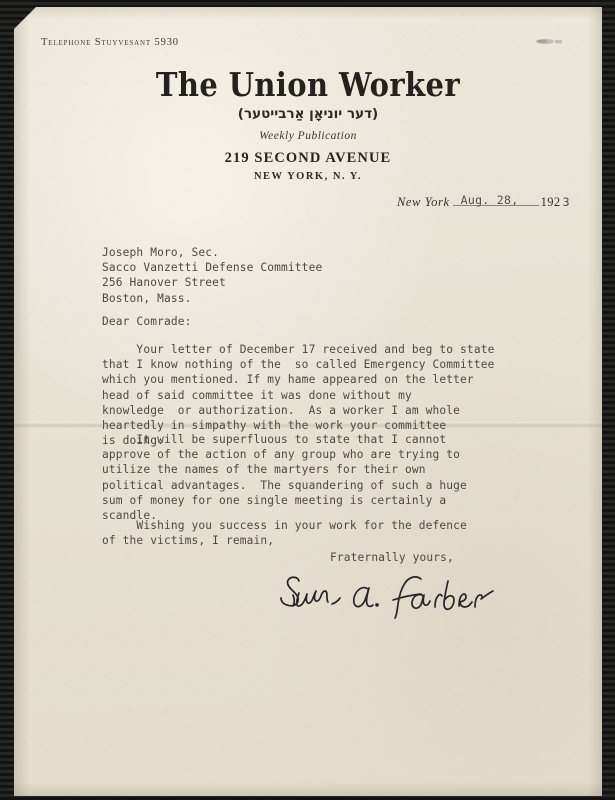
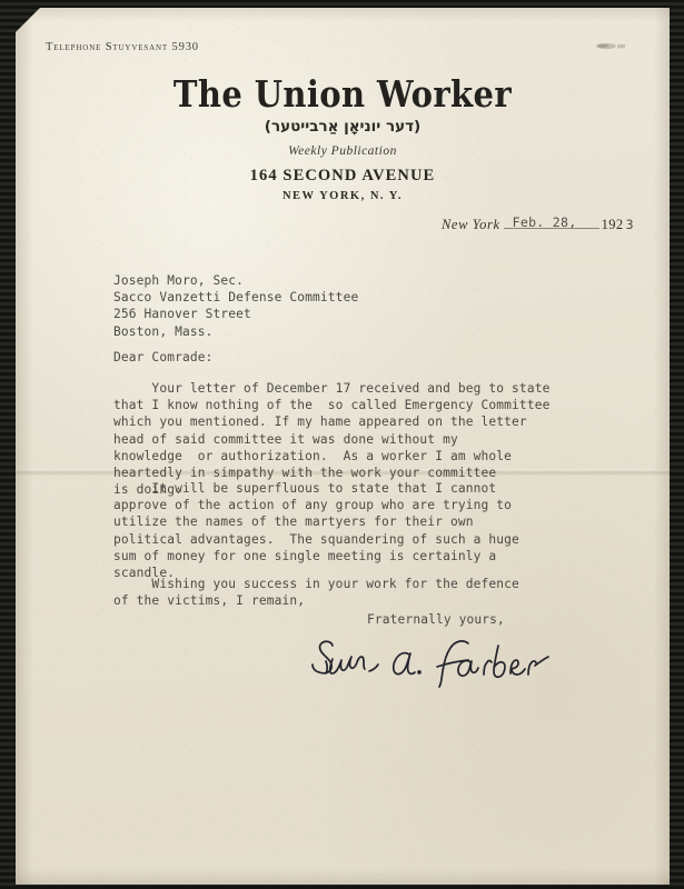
  Telephone Stuyvesant 5930
  The Union Worker
  (דער יוניאָן אַרבייטער)
  Weekly Publication
- 219 SECOND AVENUE
+ 164 SECOND AVENUE
  NEW YORK, N. Y.
  New York
- Aug. 28,
+ Feb. 28,
  192 3
  Joseph Moro, Sec. Sacco Vanzetti Defense Committee 256 Hanover Street Boston, Mass.
  Dear Comrade:
  Your letter of December 17 received and beg to state
  that I know nothing of the so called Emergency Committee
  which you mentioned. If my hame appeared on the letter
  head of said committee it was done without my
  knowledge or authorization. As a worker I am whole
  heartedly in simpathy with the work your committee
  is doing.
  It will be superfluous to state that I cannot
  approve of the action of any group who are trying to
  utilize the names of the martyers for their own
  political advantages. The squandering of such a huge
  sum of money for one single meeting is certainly a
  scandle.
  Wishing you success in your work for the defence
  of the victims, I remain,
  Fraternally yours,
